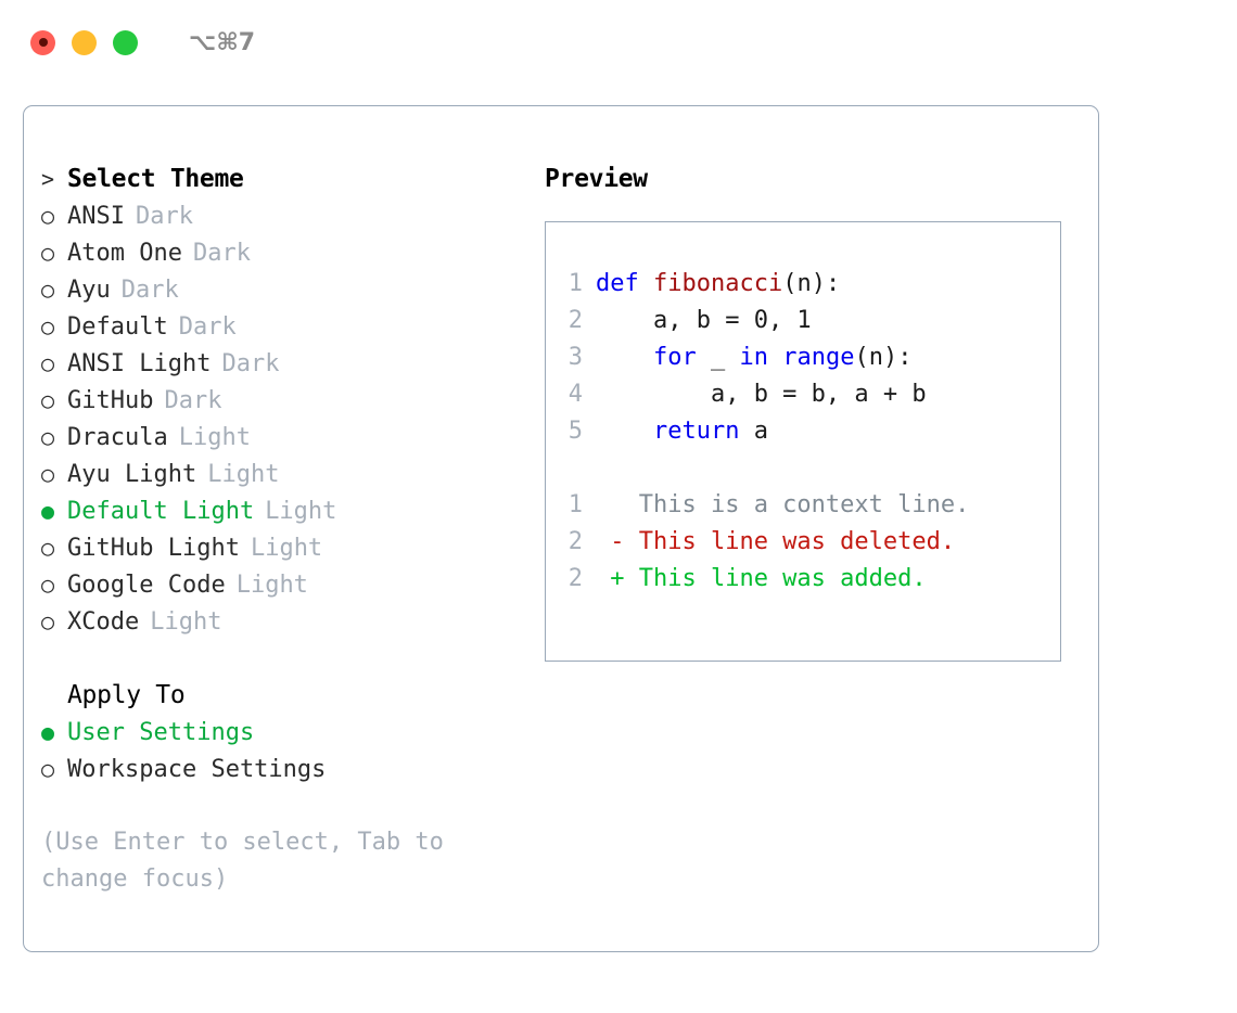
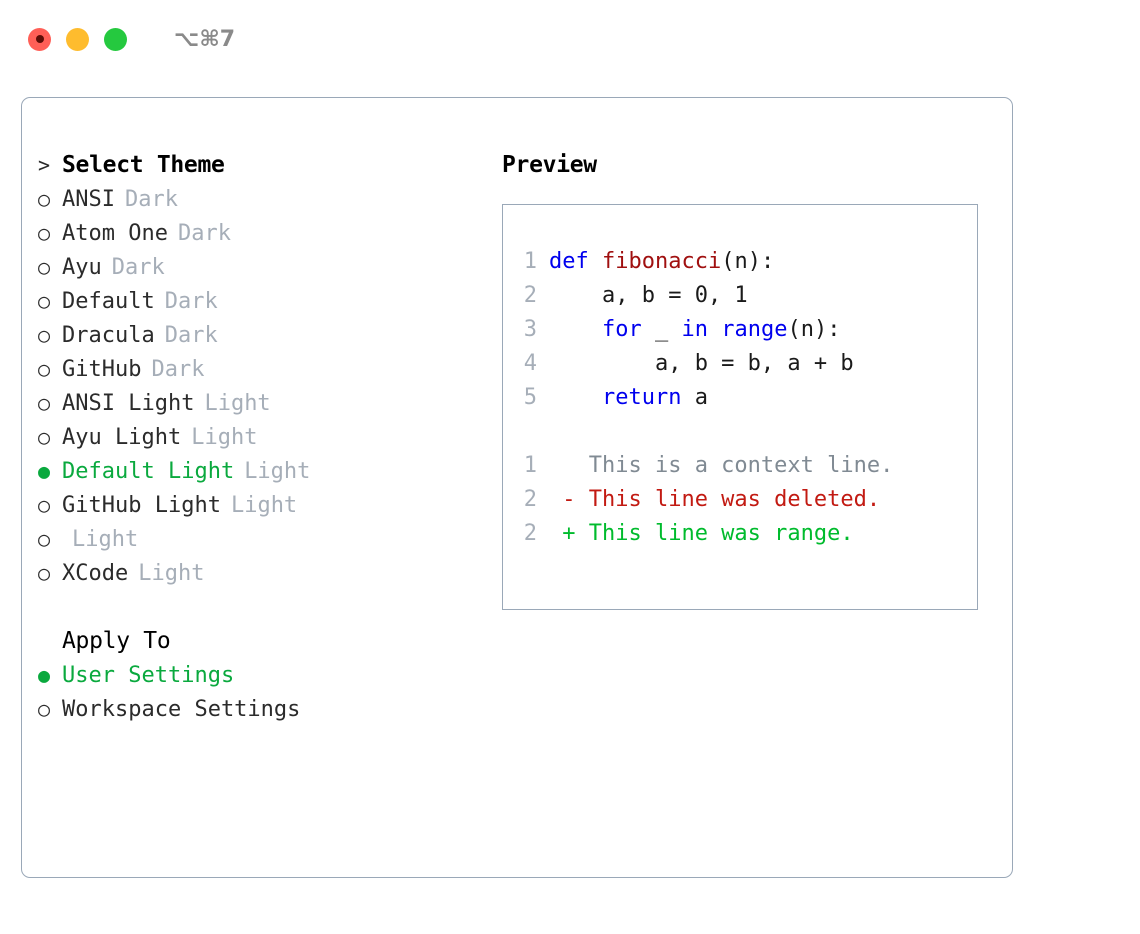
  ⌥⌘7
  >
  Select Theme
  ○
  ANSI
  Dark
  ○
  Atom One
  Dark
  ○
  Ayu
  Dark
  ○
  Default
  Dark
  ○
- ANSI Light
+ Dracula
  Dark
  ○
  GitHub
  Dark
  ○
- Dracula
+ ANSI Light
  Light
  ○
  Ayu Light
  Light
  ●
  Default Light
  Light
  ○
  GitHub Light
  Light
  ○
- Google Code
  Light
  ○
  XCode
  Light
  Apply To
  ●
  User Settings
  ○
  Workspace Settings
- (Use Enter to select, Tab to change focus)
  Preview
  1 def fibonacci(n):
  2 a, b = 0, 1
  3 for _ in range(n):
  4 a, b = b, a + b
  5 return a
  1 This is a context line.
  2 - This line was deleted.
- 2 + This line was added.
+ 2 + This line was range.
